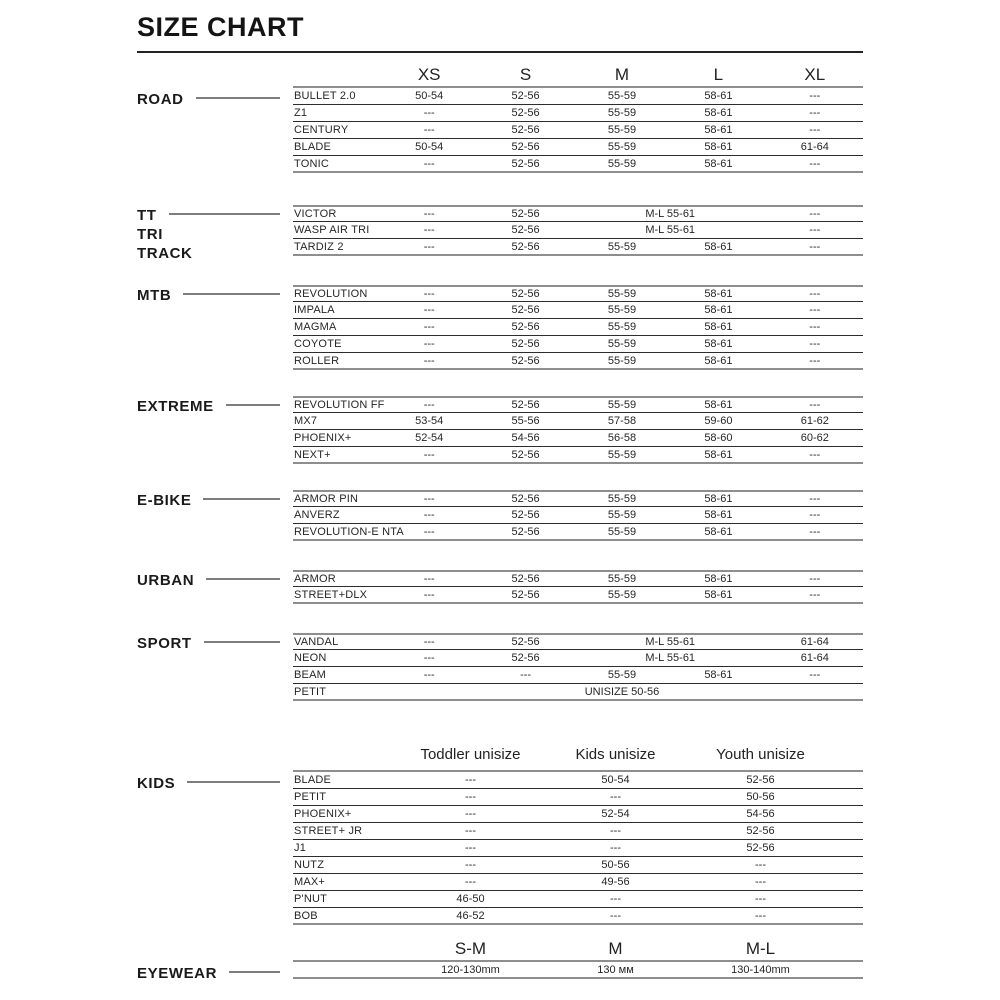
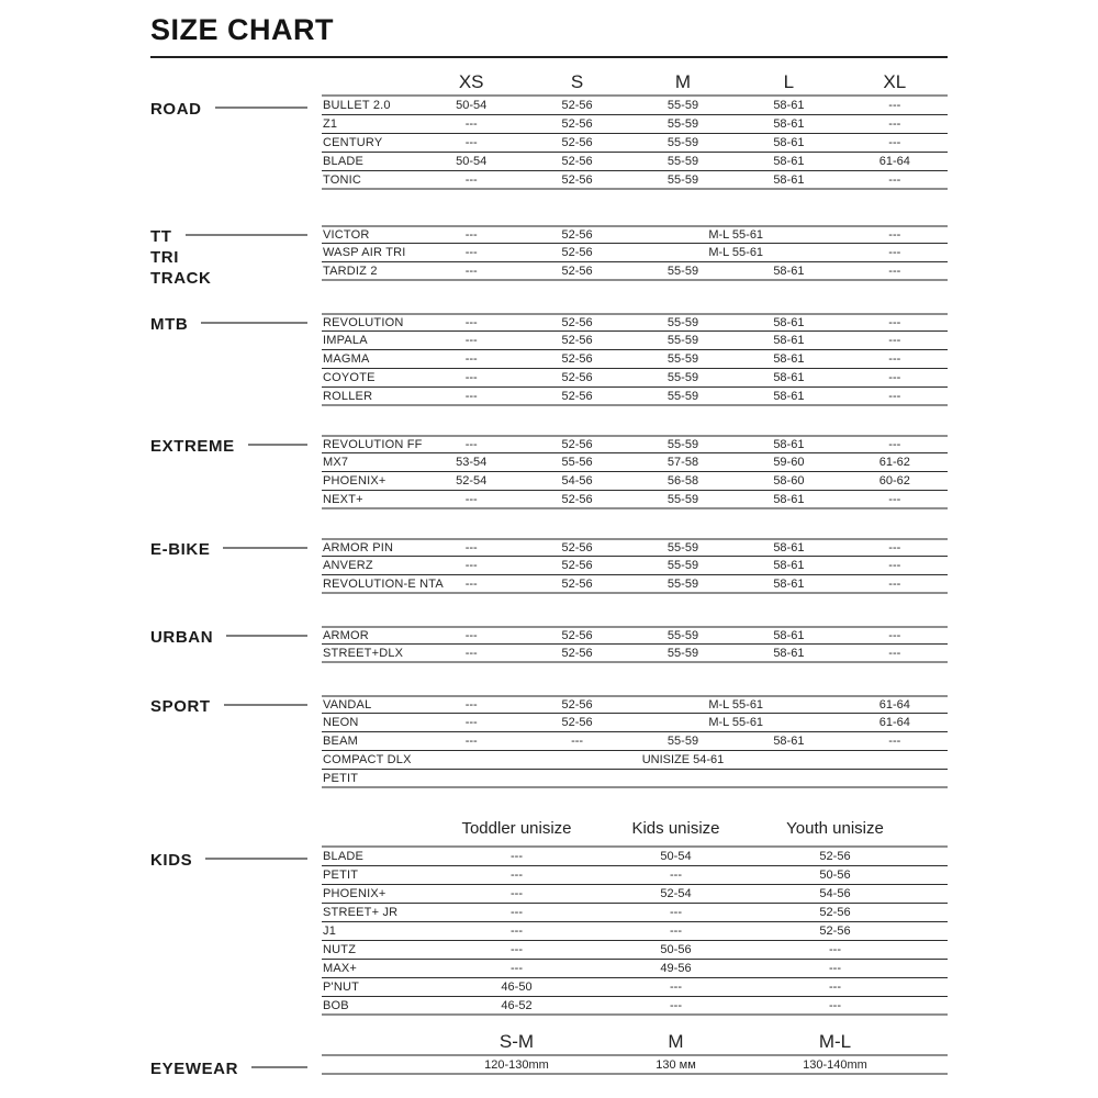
  SIZE CHART
  ROAD
  XS
  S
  M
  L
  XL
  BULLET 2.0
  50-54
  52-56
  55-59
  58-61
  ---
  Z1
  ---
  52-56
  55-59
  58-61
  ---
  CENTURY
  ---
  52-56
  55-59
  58-61
  ---
  BLADE
  50-54
  52-56
  55-59
  58-61
  61-64
  TONIC
  ---
  52-56
  55-59
  58-61
  ---
  TT
  TRI
  TRACK
  VICTOR
  ---
  52-56
  M-L 55-61
  ---
  WASP AIR TRI
  ---
  52-56
  M-L 55-61
  ---
  TARDIZ 2
  ---
  52-56
  55-59
  58-61
  ---
  MTB
  REVOLUTION
  ---
  52-56
  55-59
  58-61
  ---
  IMPALA
  ---
  52-56
  55-59
  58-61
  ---
  MAGMA
  ---
  52-56
  55-59
  58-61
  ---
  COYOTE
  ---
  52-56
  55-59
  58-61
  ---
  ROLLER
  ---
  52-56
  55-59
  58-61
  ---
  EXTREME
  REVOLUTION FF
  ---
  52-56
  55-59
  58-61
  ---
  MX7
  53-54
  55-56
  57-58
  59-60
  61-62
  PHOENIX+
  52-54
  54-56
  56-58
  58-60
  60-62
  NEXT+
  ---
  52-56
  55-59
  58-61
  ---
  E-BIKE
  ARMOR PIN
  ---
  52-56
  55-59
  58-61
  ---
  ANVERZ
  ---
  52-56
  55-59
  58-61
  ---
  REVOLUTION-E
  ---
  52-56
  55-59
  58-61
  ---
  URBAN
  ARMOR
  ---
  52-56
  55-59
  58-61
  ---
  STREET+DLX
  ---
  52-56
  55-59
  58-61
  ---
  SPORT
  VANDAL
  ---
  52-56
  M-L 55-61
  61-64
  NEON
  ---
  52-56
  M-L 55-61
  61-64
  BEAM
  ---
  ---
  55-59
  58-61
  ---
+ COMPACT DLX
+ UNISIZE 54-61
  PETIT
- UNISIZE 50-56
  KIDS
  Toddler unisize
  Kids unisize
  Youth unisize
  BLADE
  ---
  50-54
  52-56
  PETIT
  ---
  ---
  50-56
  PHOENIX+
  ---
  52-54
  54-56
  STREET+ JR
  ---
  ---
  52-56
  J1
  ---
  ---
  52-56
  NUTZ
  ---
  50-56
  ---
  MAX+
  ---
  49-56
  ---
  P'NUT
  46-50
  ---
  ---
  BOB
  46-52
  ---
  ---
  EYEWEAR
  S-M
  M
  M-L
  120-130mm
  130 мм
  130-140mm
